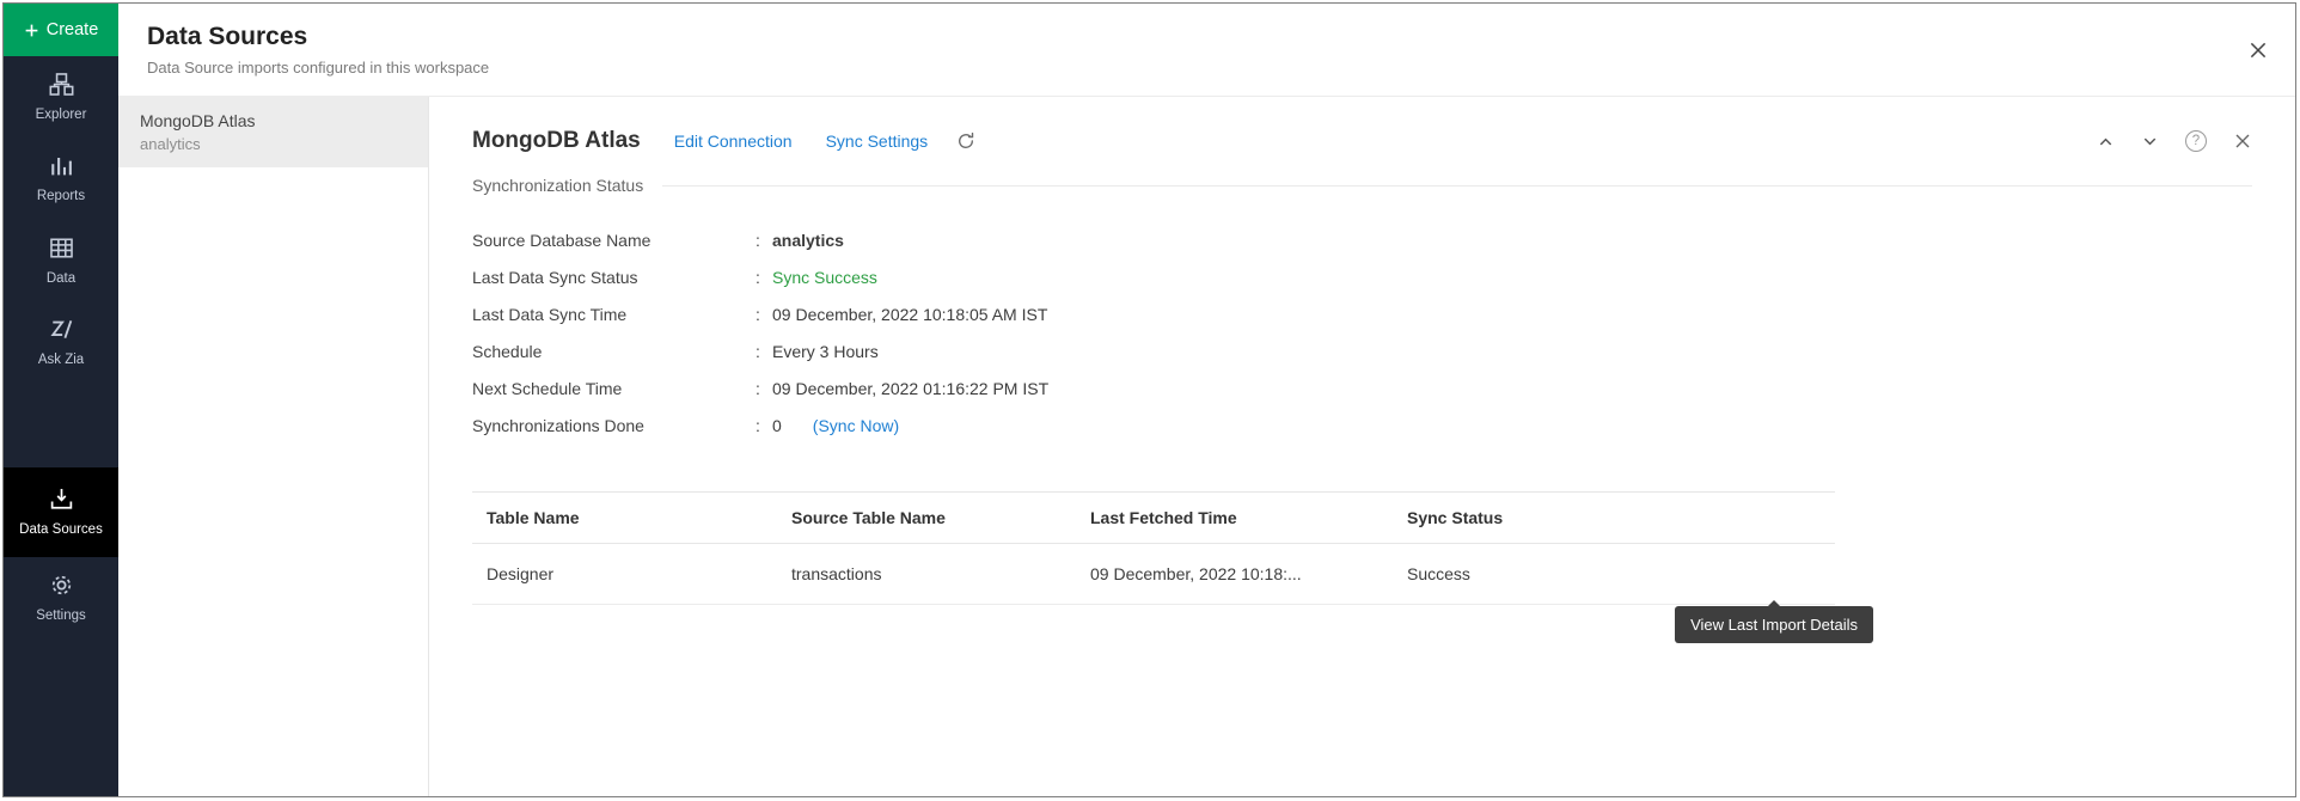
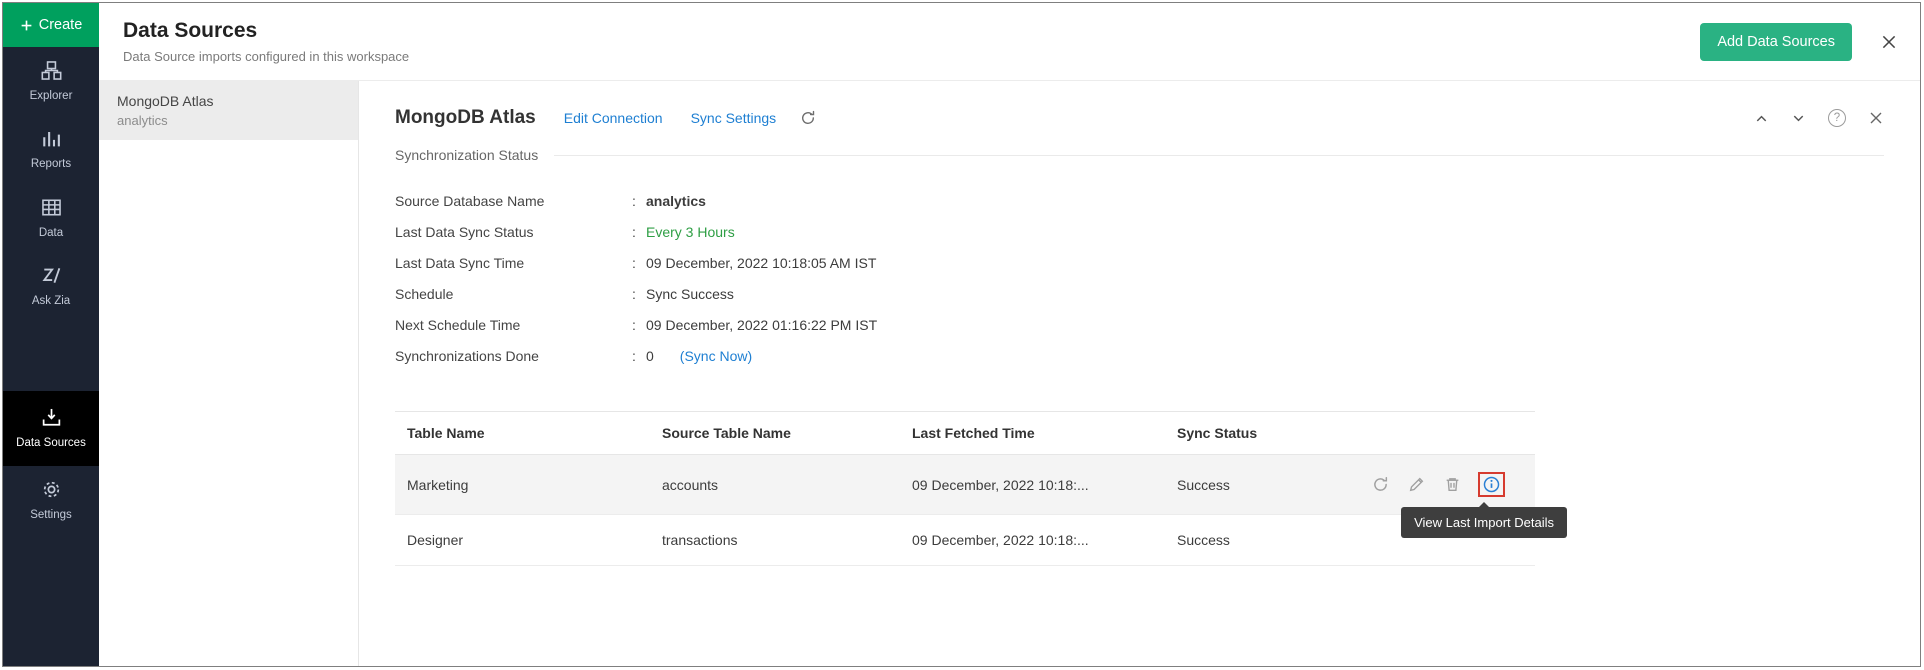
  Create
  Explorer
  Reports
  Data
  Ask Zia
  Data Sources
  Settings
  Data Sources
  Data Source imports configured in this workspace
+ Add Data Sources
  MongoDB Atlas
  analytics
  MongoDB Atlas
  Edit Connection
  Sync Settings
  ?
  Synchronization Status
  Source Database Name
  :
  analytics
  Last Data Sync Status
  :
- Sync Success
+ Every 3 Hours
  Last Data Sync Time
  :
  09 December, 2022 10:18:05 AM IST
  Schedule
  :
- Every 3 Hours
+ Sync Success
  Next Schedule Time
  :
  09 December, 2022 01:16:22 PM IST
  Synchronizations Done
  :
  0
  (Sync Now)
  Table Name	Source Table Name	Last Fetched Time	Sync Status
+ Marketing	accounts	09 December, 2022 10:18:...	Success
  Designer	transactions	09 December, 2022 10:18:...	Success
  View Last Import Details
